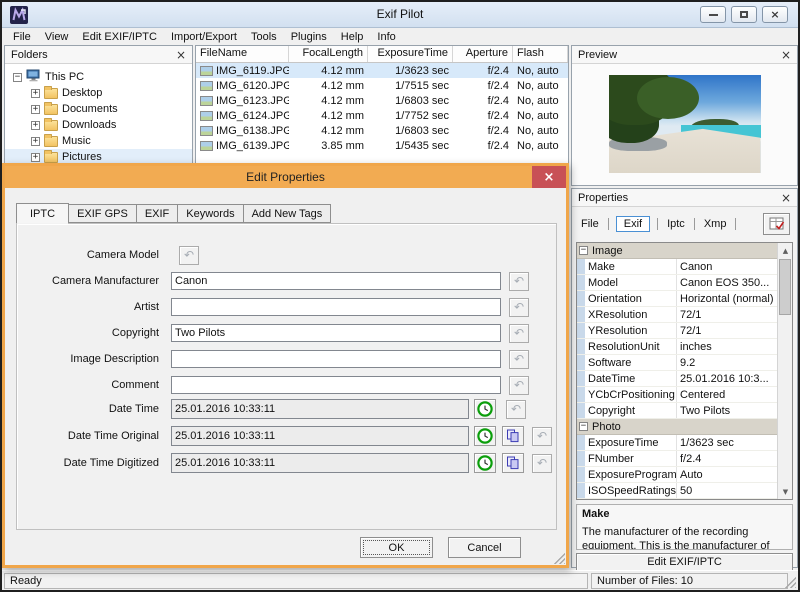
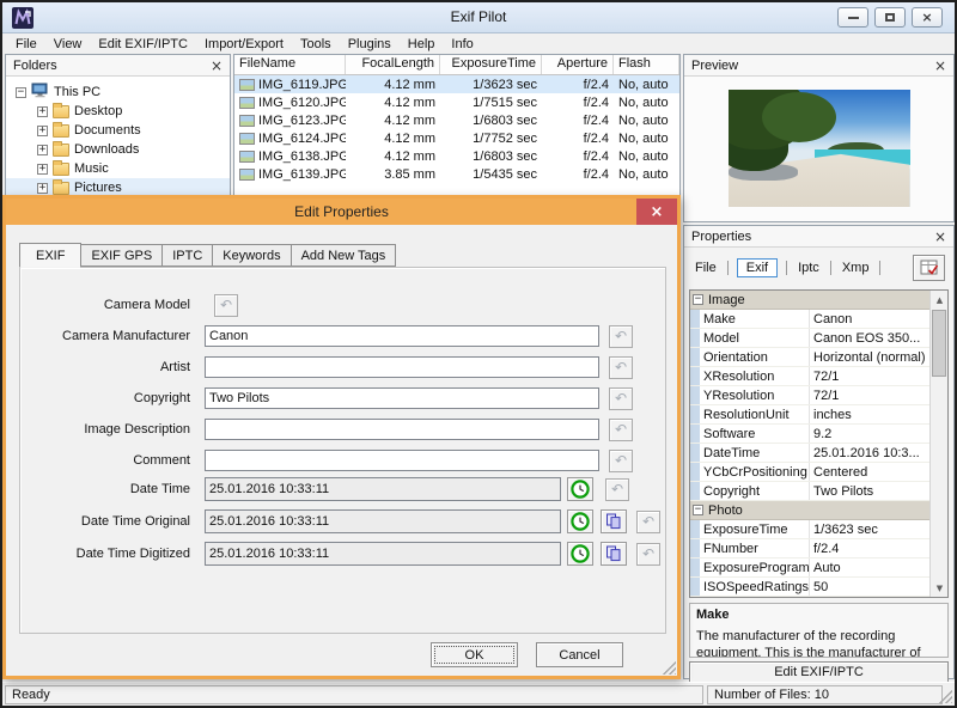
  Exif Pilot
  ×
  File
  View
  Edit EXIF/IPTC
  Import/Export
  Tools
  Plugins
  Help
  Info
  Folders
  ×
  −
  This PC
  +
  Desktop
  +
  Documents
  +
  Downloads
  +
  Music
  +
  Pictures
  FileName
  FocalLength
  ExposureTime
  Aperture
  Flash
  IMG_6119.JPG
  4.12 mm
  1/3623 sec
  f/2.4
  No, auto
  IMG_6120.JPG
  4.12 mm
  1/7515 sec
  f/2.4
  No, auto
  IMG_6123.JPG
  4.12 mm
  1/6803 sec
  f/2.4
  No, auto
  IMG_6124.JPG
  4.12 mm
  1/7752 sec
  f/2.4
  No, auto
  IMG_6138.JPG
  4.12 mm
  1/6803 sec
  f/2.4
  No, auto
  IMG_6139.JPG
  3.85 mm
  1/5435 sec
  f/2.4
  No, auto
  Preview
  ×
  Properties
  ×
  File
  Exif
  Iptc
  Xmp
  −
  Image
  Make
  Canon
  Model
  Canon EOS 350...
  Orientation
  Horizontal (normal)
  XResolution
  72/1
  YResolution
  72/1
  ResolutionUnit
  inches
  Software
  9.2
  DateTime
  25.01.2016 10:3...
  YCbCrPositioning
  Centered
  Copyright
  Two Pilots
  −
  Photo
  ExposureTime
  1/3623 sec
  FNumber
  f/2.4
  ExposureProgram
  Auto
  ISOSpeedRatings
  50
  ▲
  ▼
  Make
  The manufacturer of the recording equipment. This is the manufacturer of
  Edit EXIF/IPTC
  Edit Properties
  ×
- IPTC
+ EXIF
  EXIF GPS
- EXIF
+ IPTC
  Keywords
  Add New Tags
  Camera Model
  ↶
  Camera Manufacturer
  Canon
  ↶
  Artist
  ↶
  Copyright
  Two Pilots
  ↶
  Image Description
  ↶
  Comment
  ↶
  Date Time
  25.01.2016 10:33:11
  ↶
  Date Time Original
  25.01.2016 10:33:11
  ↶
  Date Time Digitized
  25.01.2016 10:33:11
  ↶
  OK
  Cancel
  Ready
  Number of Files: 10
